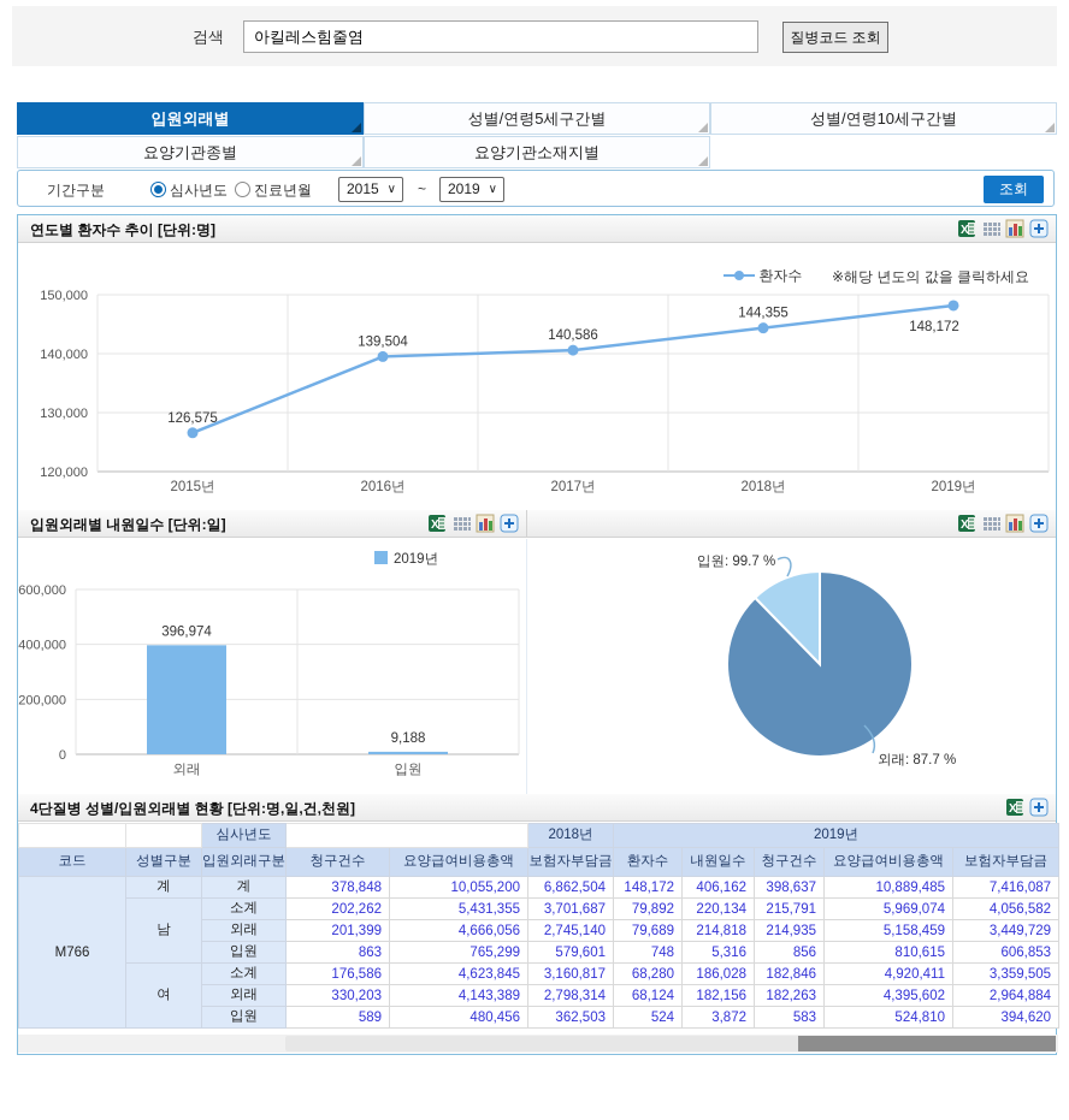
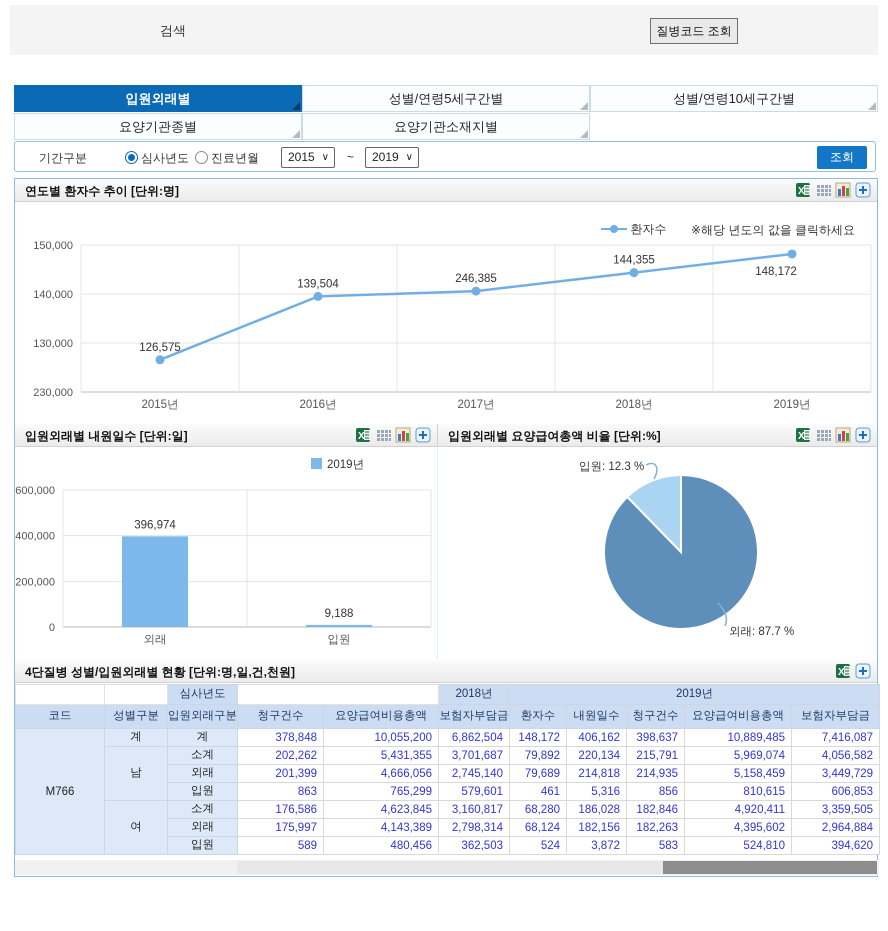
  검색
- 아킬레스힘줄염
  질병코드 조회
  입원외래별
  성별/연령5세구간별
  성별/연령10세구간별
  요양기관종별
  요양기관소재지별
  기간구분
  심사년도
  진료년월
  2015
  ∨
  ~
  2019
  ∨
  조회
  연도별 환자수 추이 [단위:명]
  X
  환자수
  ※해당 년도의 값을 클릭하세요
- 120,000
+ 230,000
  130,000
  140,000
  150,000
  126,575
  2015년
  139,504
  2016년
- 140,586
+ 246,385
  2017년
  144,355
  2018년
  148,172
  2019년
  입원외래별 내원일수 [단위:일]
  X
+ 입원외래별 요양급여총액 비율 [단위:%]
  X
  2019년
  0
  200,000
  400,000
  600,000
  396,974
  외래
  9,188
  입원
- 입원: 99.7 %
+ 입원: 12.3 %
  외래: 87.7 %
  4단질병 성별/입원외래별 현황 [단위:명,일,건,천원]
  X
  		심사년도		2018년	2019년
  코드	성별구분	입원외래구분	청구건수	요양급여비용총액	보험자부담금	환자수	내원일수	청구건수	요양급여비용총액	보험자부담금
  M766	계	계	378,848	10,055,200	6,862,504	148,172	406,162	398,637	10,889,485	7,416,087
  남	소계	202,262	5,431,355	3,701,687	79,892	220,134	215,791	5,969,074	4,056,582
  외래	201,399	4,666,056	2,745,140	79,689	214,818	214,935	5,158,459	3,449,729
- 입원	863	765,299	579,601	748	5,316	856	810,615	606,853
+ 입원	863	765,299	579,601	461	5,316	856	810,615	606,853
  여	소계	176,586	4,623,845	3,160,817	68,280	186,028	182,846	4,920,411	3,359,505
- 외래	330,203	4,143,389	2,798,314	68,124	182,156	182,263	4,395,602	2,964,884
+ 외래	175,997	4,143,389	2,798,314	68,124	182,156	182,263	4,395,602	2,964,884
  입원	589	480,456	362,503	524	3,872	583	524,810	394,620
